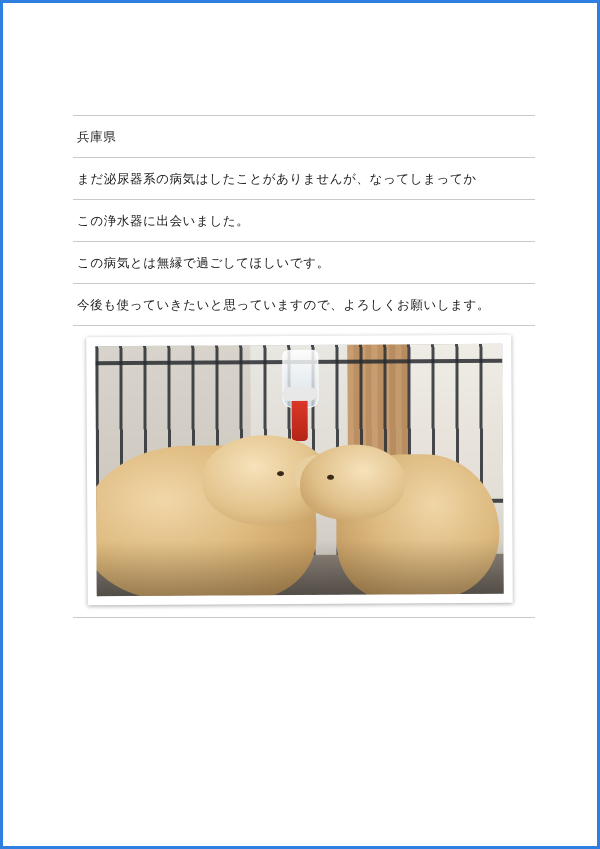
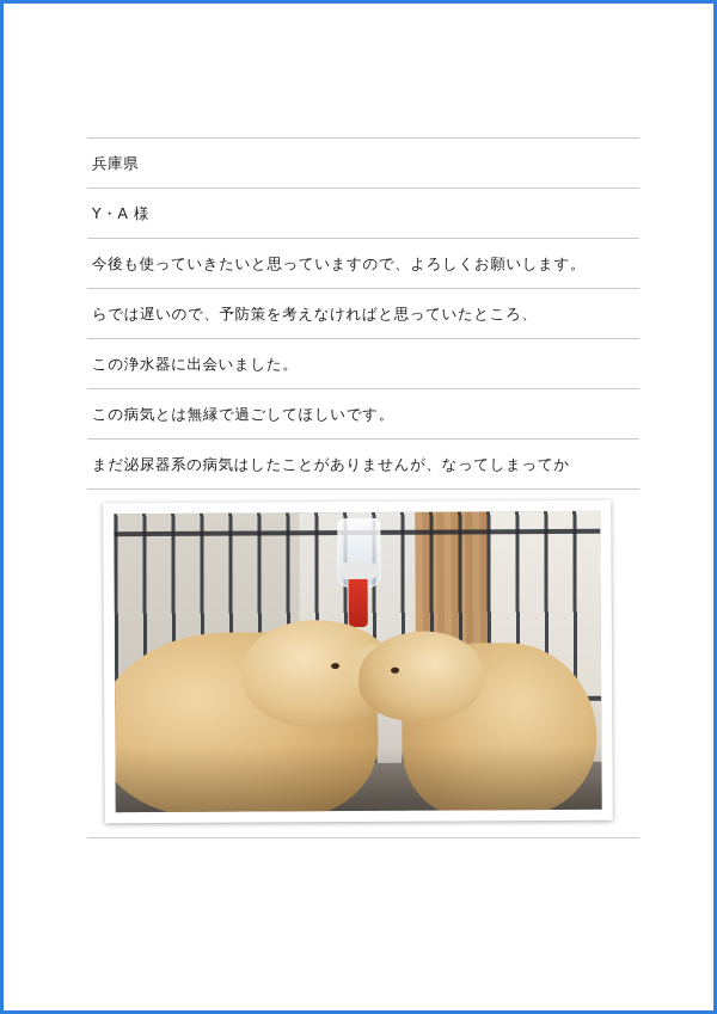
  兵庫県
+ Y・A 様
- まだ泌尿器系の病気はしたことがありませんが、なってしまってか
+ 今後も使っていきたいと思っていますので、よろしくお願いします。
+ らでは遅いので、予防策を考えなければと思っていたところ、
  この浄水器に出会いました。
  この病気とは無縁で過ごしてほしいです。
- 今後も使っていきたいと思っていますので、よろしくお願いします。
+ まだ泌尿器系の病気はしたことがありませんが、なってしまってか
